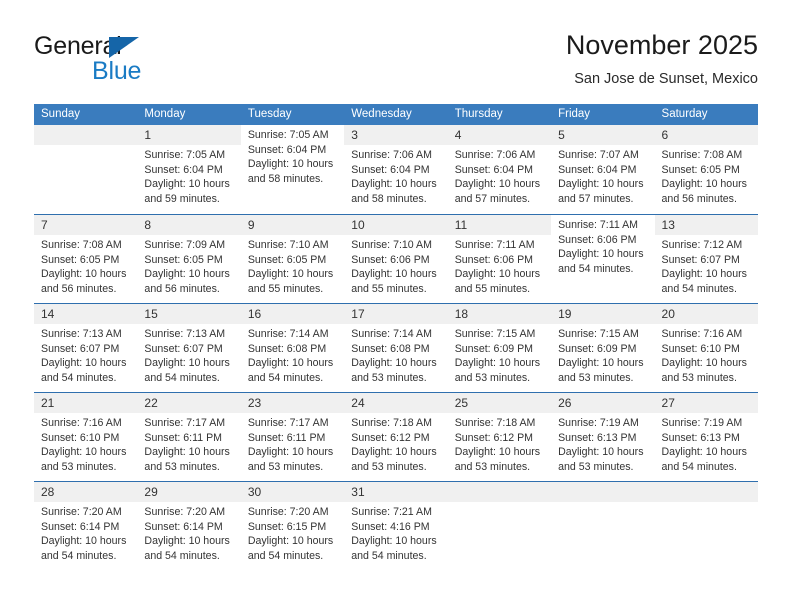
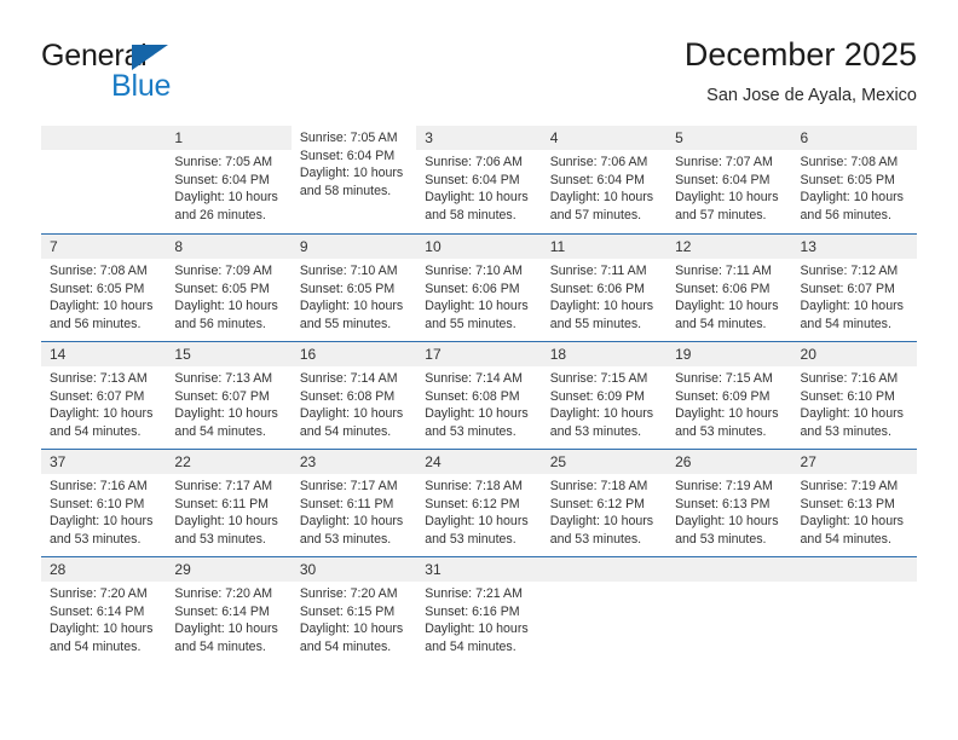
  General
  Blue
- November 2025
+ December 2025
- San Jose de Sunset, Mexico
+ San Jose de Ayala, Mexico
- Sunday
- Monday
- Tuesday
- Wednesday
- Thursday
- Friday
- Saturday
  1
  Sunrise: 7:05 AM
  Sunset: 6:04 PM
  Daylight: 10 hours
- and 59 minutes.
+ and 26 minutes.
  Sunrise: 7:05 AM
  Sunset: 6:04 PM
  Daylight: 10 hours
  and 58 minutes.
  3
  Sunrise: 7:06 AM
  Sunset: 6:04 PM
  Daylight: 10 hours
  and 58 minutes.
  4
  Sunrise: 7:06 AM
  Sunset: 6:04 PM
  Daylight: 10 hours
  and 57 minutes.
  5
  Sunrise: 7:07 AM
  Sunset: 6:04 PM
  Daylight: 10 hours
  and 57 minutes.
  6
  Sunrise: 7:08 AM
  Sunset: 6:05 PM
  Daylight: 10 hours
  and 56 minutes.
  7
  Sunrise: 7:08 AM
  Sunset: 6:05 PM
  Daylight: 10 hours
  and 56 minutes.
  8
  Sunrise: 7:09 AM
  Sunset: 6:05 PM
  Daylight: 10 hours
  and 56 minutes.
  9
  Sunrise: 7:10 AM
  Sunset: 6:05 PM
  Daylight: 10 hours
  and 55 minutes.
  10
  Sunrise: 7:10 AM
  Sunset: 6:06 PM
  Daylight: 10 hours
  and 55 minutes.
  11
  Sunrise: 7:11 AM
  Sunset: 6:06 PM
  Daylight: 10 hours
  and 55 minutes.
+ 12
  Sunrise: 7:11 AM
  Sunset: 6:06 PM
  Daylight: 10 hours
  and 54 minutes.
  13
  Sunrise: 7:12 AM
  Sunset: 6:07 PM
  Daylight: 10 hours
  and 54 minutes.
  14
  Sunrise: 7:13 AM
  Sunset: 6:07 PM
  Daylight: 10 hours
  and 54 minutes.
  15
  Sunrise: 7:13 AM
  Sunset: 6:07 PM
  Daylight: 10 hours
  and 54 minutes.
  16
  Sunrise: 7:14 AM
  Sunset: 6:08 PM
  Daylight: 10 hours
  and 54 minutes.
  17
  Sunrise: 7:14 AM
  Sunset: 6:08 PM
  Daylight: 10 hours
  and 53 minutes.
  18
  Sunrise: 7:15 AM
  Sunset: 6:09 PM
  Daylight: 10 hours
  and 53 minutes.
  19
  Sunrise: 7:15 AM
  Sunset: 6:09 PM
  Daylight: 10 hours
  and 53 minutes.
  20
  Sunrise: 7:16 AM
  Sunset: 6:10 PM
  Daylight: 10 hours
  and 53 minutes.
- 21
+ 37
  Sunrise: 7:16 AM
  Sunset: 6:10 PM
  Daylight: 10 hours
  and 53 minutes.
  22
  Sunrise: 7:17 AM
  Sunset: 6:11 PM
  Daylight: 10 hours
  and 53 minutes.
  23
  Sunrise: 7:17 AM
  Sunset: 6:11 PM
  Daylight: 10 hours
  and 53 minutes.
  24
  Sunrise: 7:18 AM
  Sunset: 6:12 PM
  Daylight: 10 hours
  and 53 minutes.
  25
  Sunrise: 7:18 AM
  Sunset: 6:12 PM
  Daylight: 10 hours
  and 53 minutes.
  26
  Sunrise: 7:19 AM
  Sunset: 6:13 PM
  Daylight: 10 hours
  and 53 minutes.
  27
  Sunrise: 7:19 AM
  Sunset: 6:13 PM
  Daylight: 10 hours
  and 54 minutes.
  28
  Sunrise: 7:20 AM
  Sunset: 6:14 PM
  Daylight: 10 hours
  and 54 minutes.
  29
  Sunrise: 7:20 AM
  Sunset: 6:14 PM
  Daylight: 10 hours
  and 54 minutes.
  30
  Sunrise: 7:20 AM
  Sunset: 6:15 PM
  Daylight: 10 hours
  and 54 minutes.
  31
  Sunrise: 7:21 AM
- Sunset: 4:16 PM
+ Sunset: 6:16 PM
  Daylight: 10 hours
  and 54 minutes.
